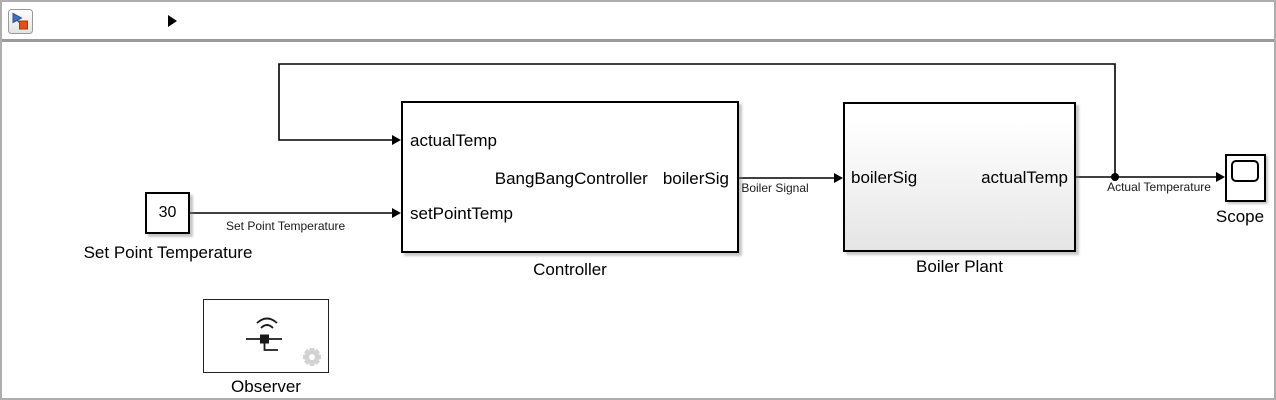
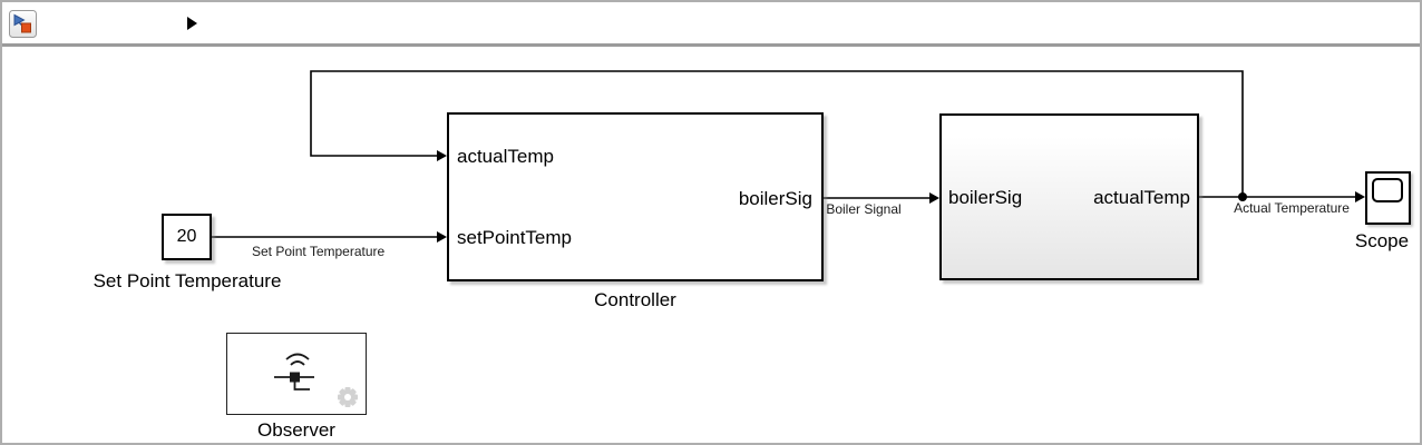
- 30
+ 20
  Set Point Temperature
  actualTemp
  setPointTemp
- BangBangController
  boilerSig
  Controller
  boilerSig
  actualTemp
- Boiler Plant
  Scope
  Observer
  Set Point Temperature
  Boiler Signal
  Actual Temperature
